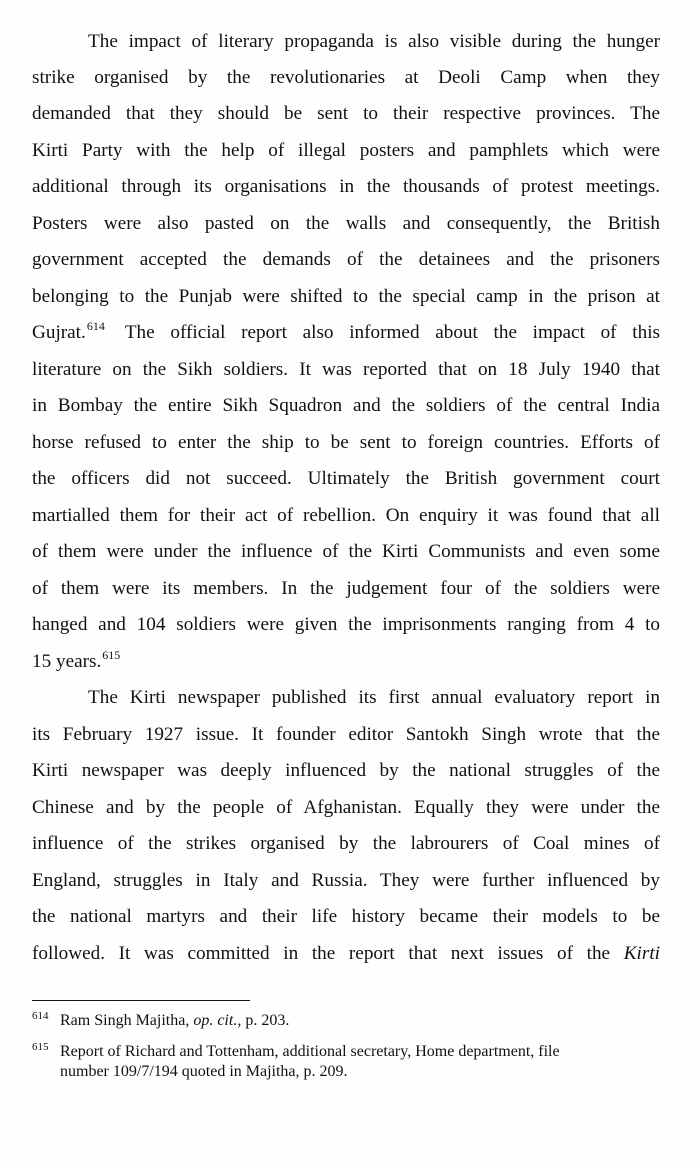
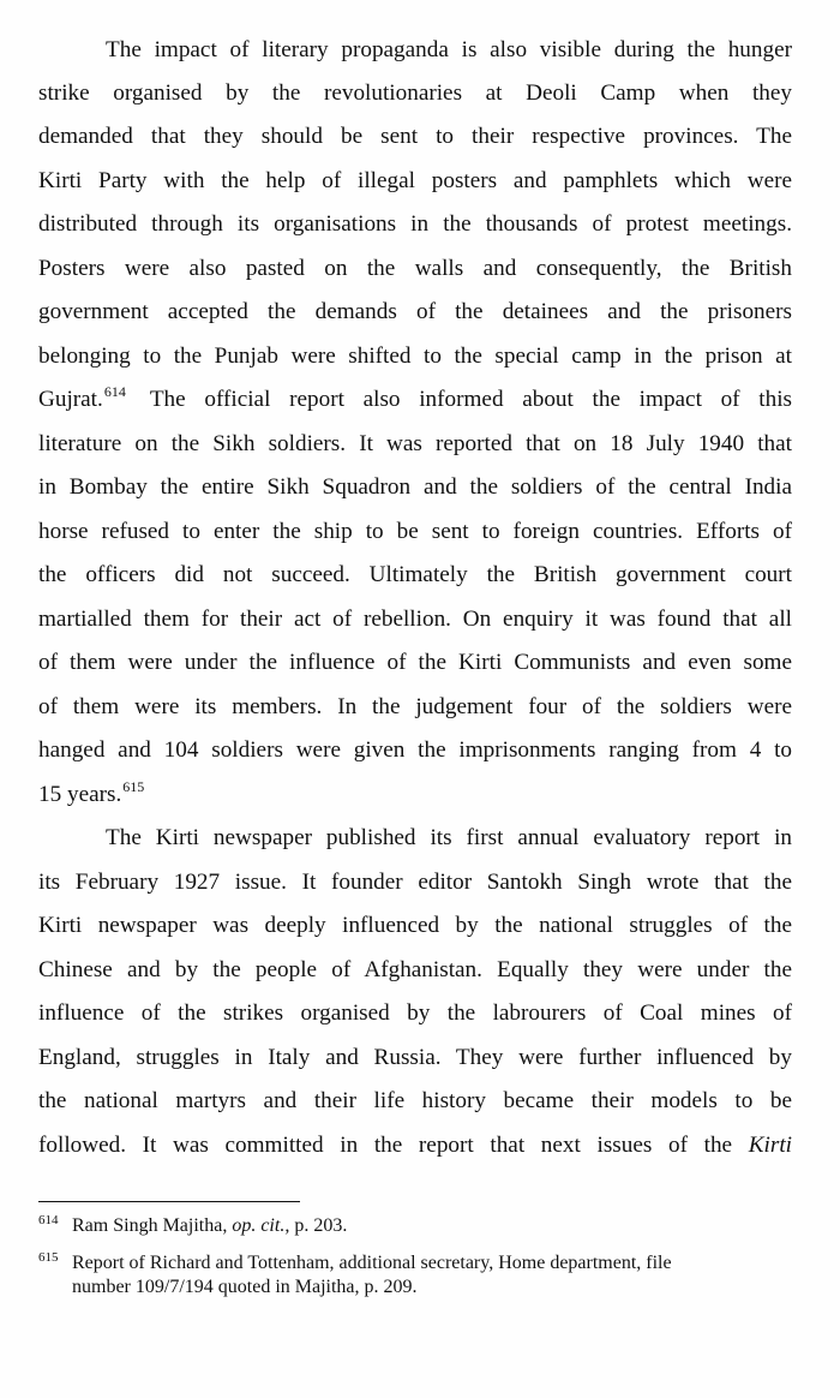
  The impact of literary propaganda is also visible during the hunger
  strike organised by the revolutionaries at Deoli Camp when they
  demanded that they should be sent to their respective provinces. The
  Kirti Party with the help of illegal posters and pamphlets which were
- additional through its organisations in the thousands of protest meetings.
+ distributed through its organisations in the thousands of protest meetings.
  Posters were also pasted on the walls and consequently, the British
  government accepted the demands of the detainees and the prisoners
  belonging to the Punjab were shifted to the special camp in the prison at
  Gujrat.614 The official report also informed about the impact of this
  literature on the Sikh soldiers. It was reported that on 18 July 1940 that
  in Bombay the entire Sikh Squadron and the soldiers of the central India
  horse refused to enter the ship to be sent to foreign countries. Efforts of
  the officers did not succeed. Ultimately the British government court
  martialled them for their act of rebellion. On enquiry it was found that all
  of them were under the influence of the Kirti Communists and even some
  of them were its members. In the judgement four of the soldiers were
  hanged and 104 soldiers were given the imprisonments ranging from 4 to
  15 years.615
  The Kirti newspaper published its first annual evaluatory report in
  its February 1927 issue. It founder editor Santokh Singh wrote that the
  Kirti newspaper was deeply influenced by the national struggles of the
  Chinese and by the people of Afghanistan. Equally they were under the
  influence of the strikes organised by the labrourers of Coal mines of
  England, struggles in Italy and Russia. They were further influenced by
  the national martyrs and their life history became their models to be
  followed. It was committed in the report that next issues of the Kirti
  614
  Ram Singh Majitha, op. cit., p. 203.
  615
  Report of Richard and Tottenham, additional secretary, Home department, file
  number 109/7/194 quoted in Majitha, p. 209.
